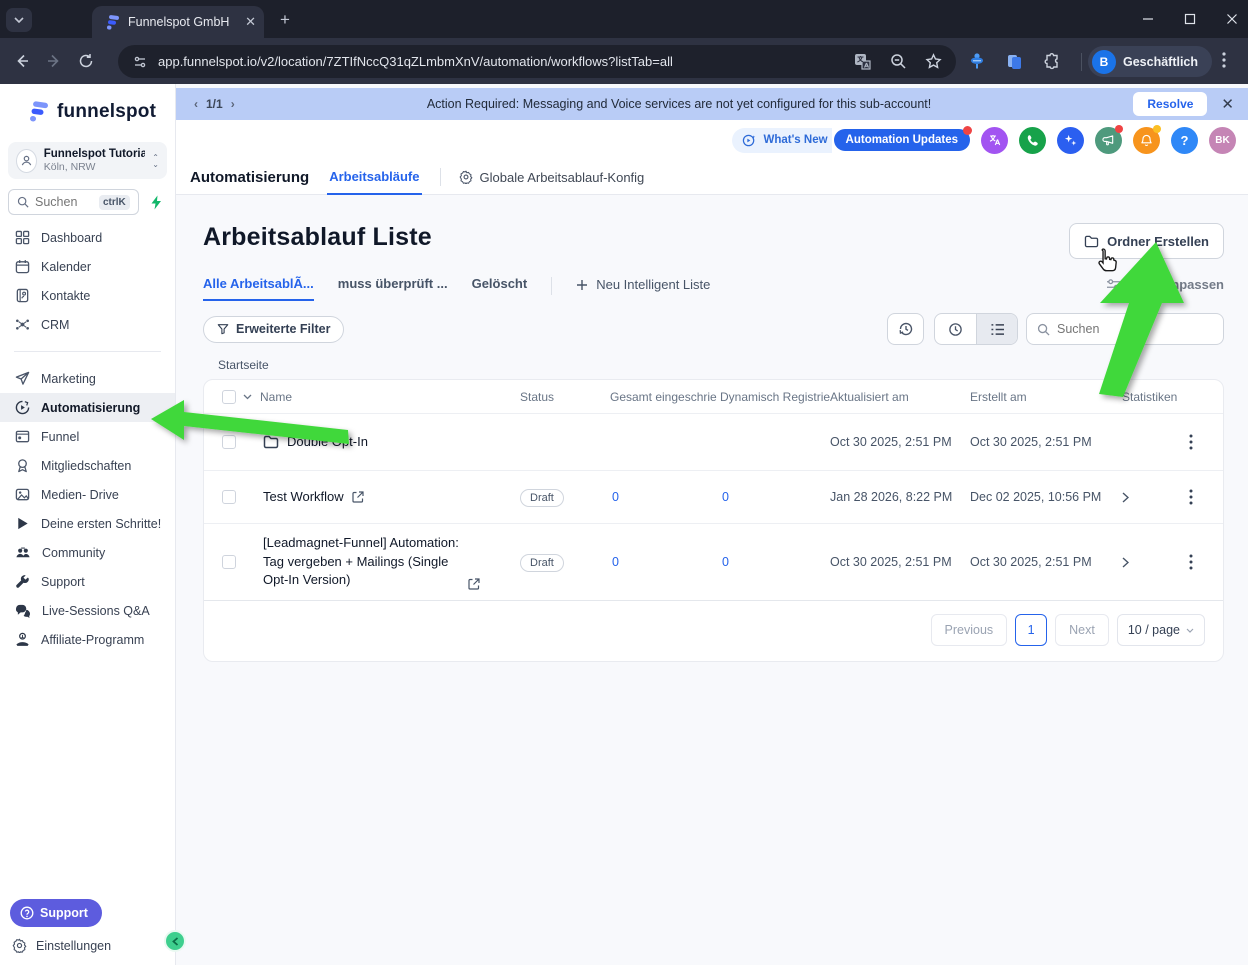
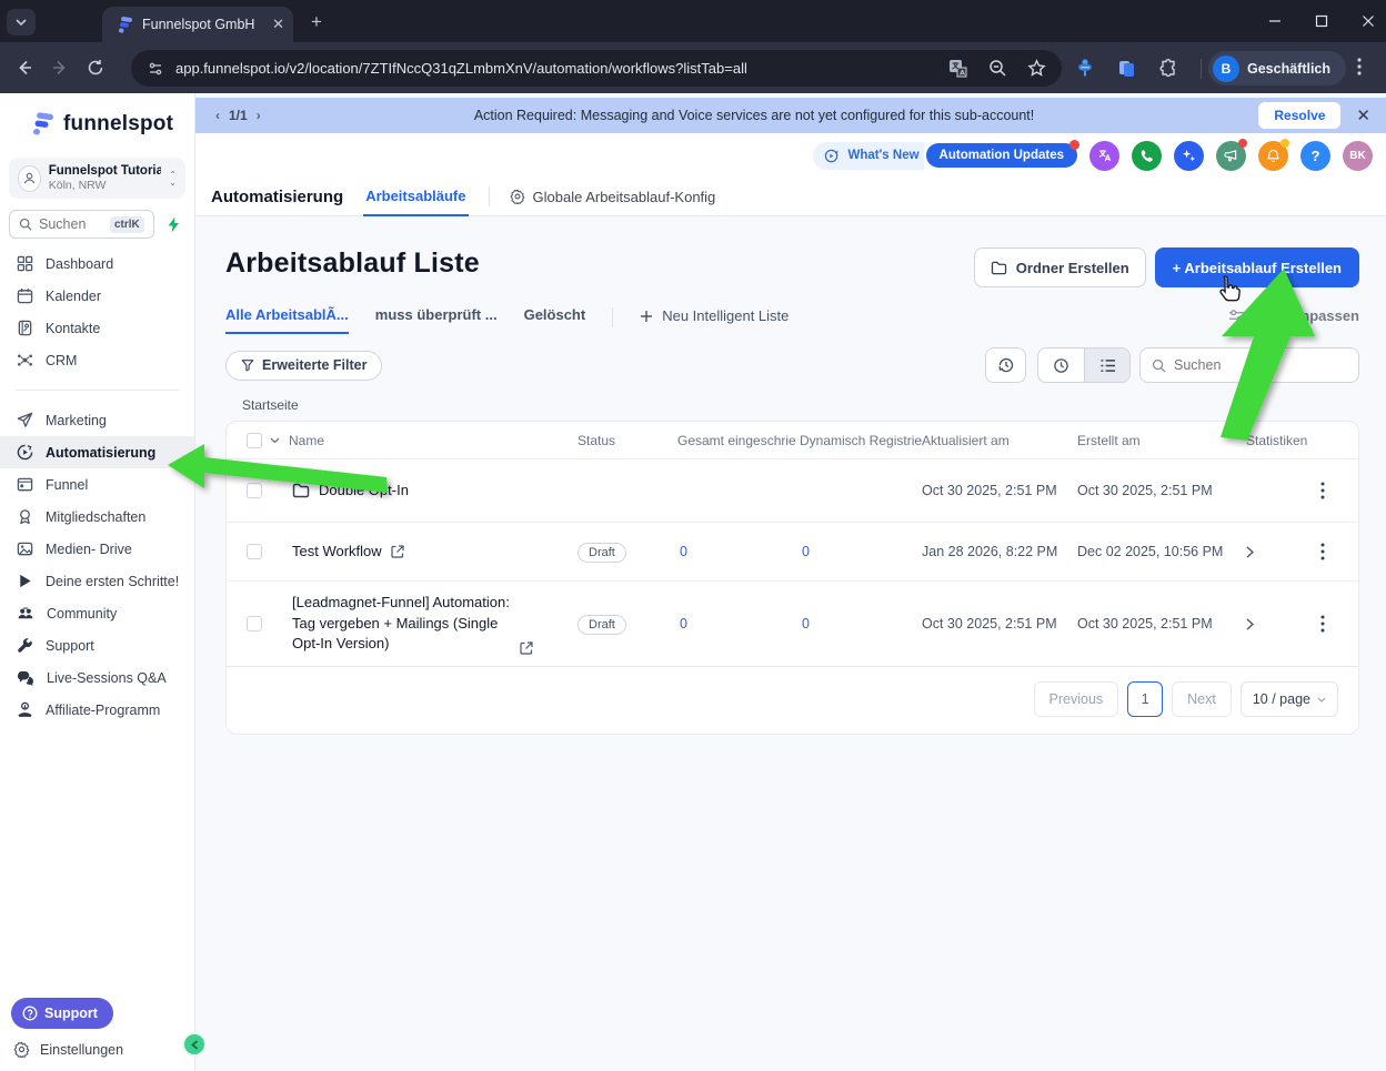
  Funnelspot GmbH
  ✕
  +
  app.funnelspot.io/v2/location/7ZTIfNccQ31qZLmbmXnV/automation/workflows?listTab=all
  B
  Geschäftlich
  funnelspot
  Funnelspot Tutoria
  Köln, NRW
  ⌃
  ⌄
  Suchen
  ctrlK
  Dashboard
  Kalender
  Kontakte
  CRM
  Marketing
  Automatisierung
  Funnel
  Mitgliedschaften
  Medien- Drive
  Deine ersten Schritte!
  Community
  Support
  Live-Sessions Q&A
  Affiliate-Programm
  Support
  Einstellungen
  ‹
  1/1
  ›
  Action Required: Messaging and Voice services are not yet configured for this sub-account!
  Resolve
  ✕
  What's New
  Automation Updates
  ?
  BK
  Automatisierung
  Arbeitsabläufe
  Globale Arbeitsablauf-Konfig
  Arbeitsablauf Liste
  Ordner Erstellen
+ + Arbeitsablauf Erstellen
  Alle ArbeitsablÃ...
  muss überprüft ...
  Gelöscht
  Neu Intelligent Liste
  Erweiterte Filter
  Suchen
  Startseite
  Name
  Status
  Gesamt eingeschrie
  Dynamisch Registrie
  Aktualisiert am
  Erstellt am
  Statistiken
  Doublt-In
  Oct 30 2025, 2:51 PM
  Oct 30 2025, 2:51 PM
  Test Workflow
  Draft
  0
  0
  Jan 28 2026, 8:22 PM
  Dec 02 2025, 10:56 PM
  [Leadmagnet-Funnel] Automation: Tag vergeben + Mailings (Single Opt-In Version)
  Draft
  0
  0
  Oct 30 2025, 2:51 PM
  Oct 30 2025, 2:51 PM
  Previous
  1
  Next
  10 / page
